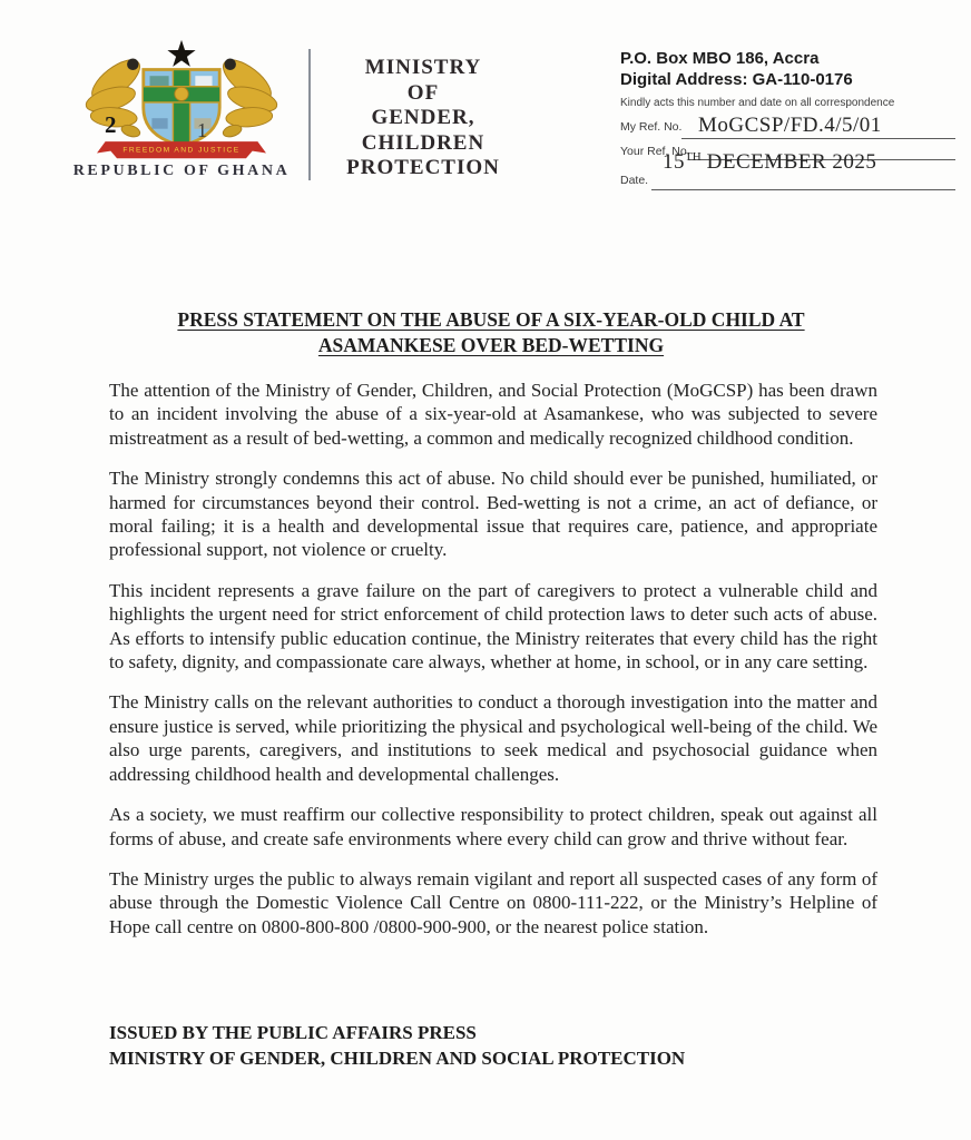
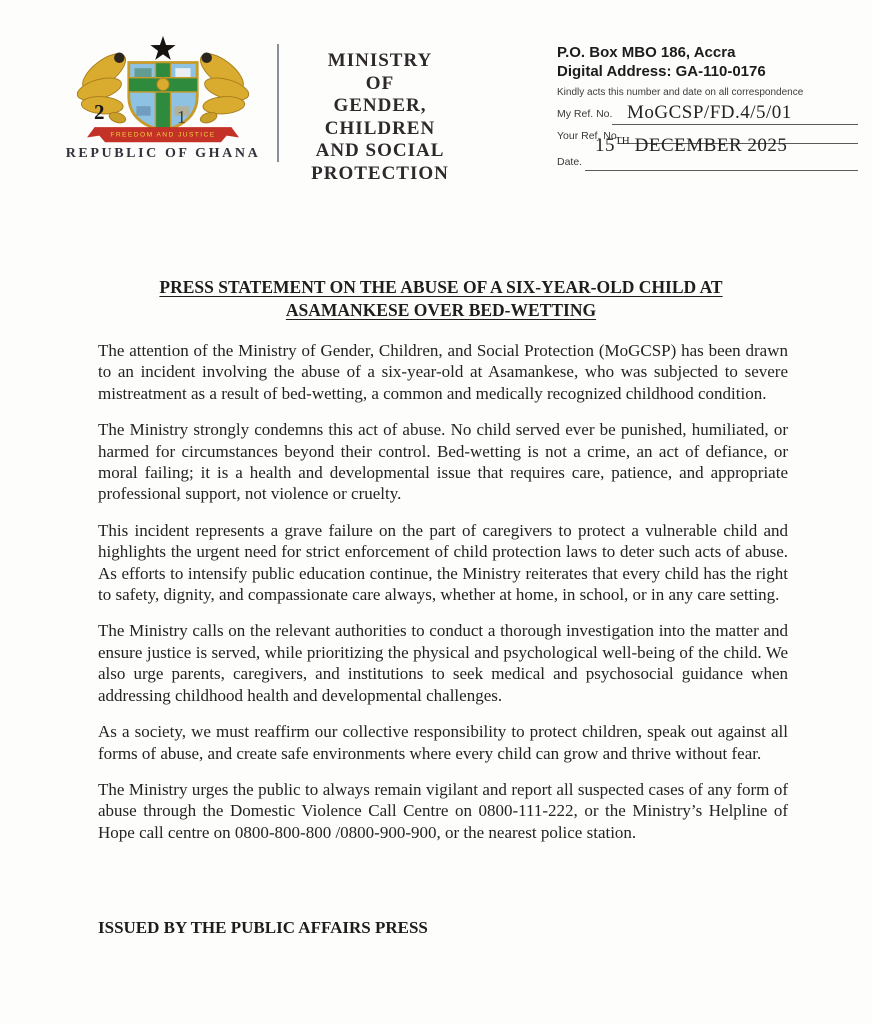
  REPUBLIC OF GHANA
  2
  1
  MINISTRY
  OF
  GENDER, CHILDREN
+ AND SOCIAL
  PROTECTION
  P.O. Box MBO 186, Accra
  Digital Address: GA-110-0176
  Kindly acts this number and date on all correspondence
  My Ref. No.
  MoGCSP/FD.4/5/01
  Your Ref. No.
  15TH DECEMBER 2025
  Date.
  PRESS STATEMENT ON THE ABUSE OF A SIX-YEAR-OLD CHILD AT
  ASAMANKESE OVER BED-WETTING
  The attention of the Ministry of Gender, Children, and Social Protection (MoGCSP) has been drawn to an incident involving the abuse of a six-year-old at Asamankese, who was subjected to severe mistreatment as a result of bed-wetting, a common and medically recognized childhood condition.
- The Ministry strongly condemns this act of abuse. No child should ever be punished, humiliated, or harmed for circumstances beyond their control. Bed-wetting is not a crime, an act of defiance, or moral failing; it is a health and developmental issue that requires care, patience, and appropriate professional support, not violence or cruelty.
+ The Ministry strongly condemns this act of abuse. No child served ever be punished, humiliated, or harmed for circumstances beyond their control. Bed-wetting is not a crime, an act of defiance, or moral failing; it is a health and developmental issue that requires care, patience, and appropriate professional support, not violence or cruelty.
  This incident represents a grave failure on the part of caregivers to protect a vulnerable child and highlights the urgent need for strict enforcement of child protection laws to deter such acts of abuse. As efforts to intensify public education continue, the Ministry reiterates that every child has the right to safety, dignity, and compassionate care always, whether at home, in school, or in any care setting.
  The Ministry calls on the relevant authorities to conduct a thorough investigation into the matter and ensure justice is served, while prioritizing the physical and psychological well-being of the child. We also urge parents, caregivers, and institutions to seek medical and psychosocial guidance when addressing childhood health and developmental challenges.
  As a society, we must reaffirm our collective responsibility to protect children, speak out against all forms of abuse, and create safe environments where every child can grow and thrive without fear.
  The Ministry urges the public to always remain vigilant and report all suspected cases of any form of abuse through the Domestic Violence Call Centre on 0800-111-222, or the Ministry’s Helpline of Hope call centre on 0800-800-800 /0800-900-900, or the nearest police station.
  ISSUED BY THE PUBLIC AFFAIRS PRESS
- MINISTRY OF GENDER, CHILDREN AND SOCIAL PROTECTION
